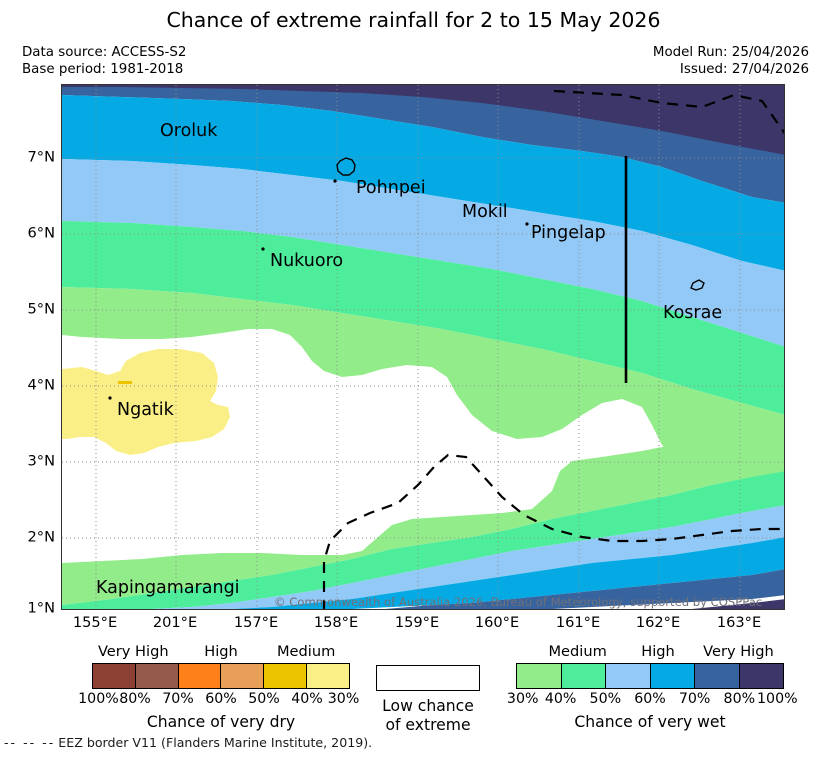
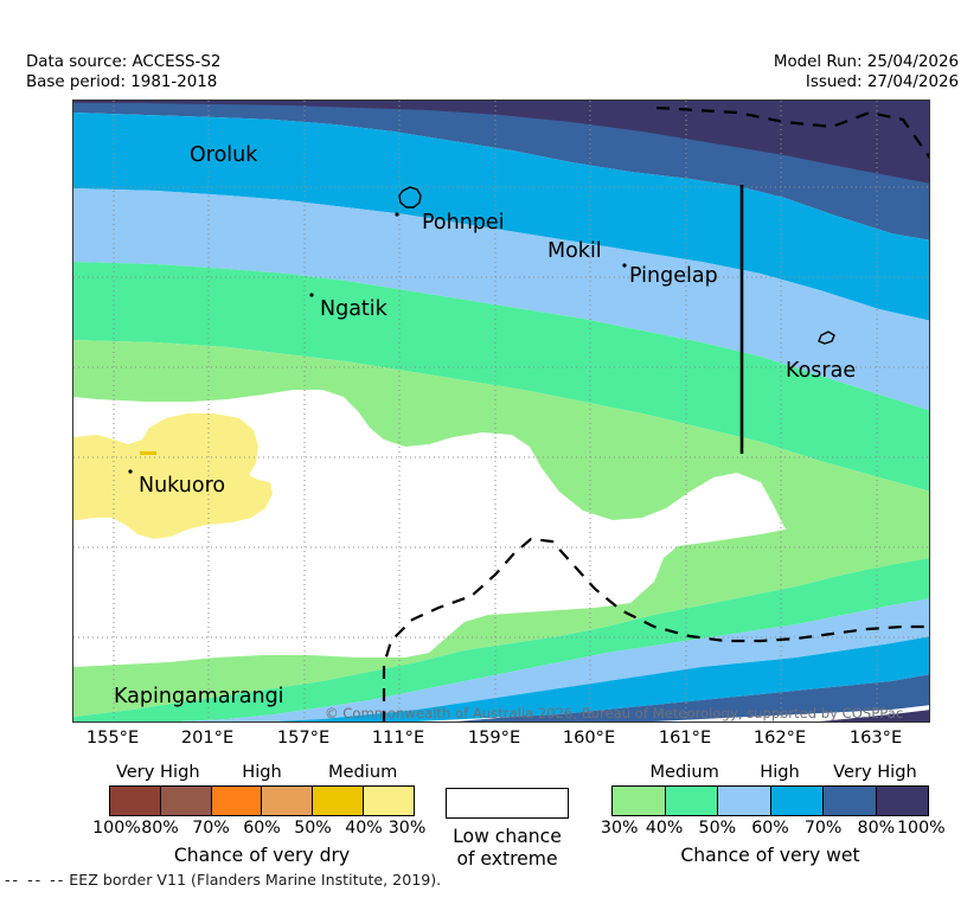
- Chance of extreme rainfall for 2 to 15 May 2026
  Data source: ACCESS-S2
  Base period: 1981-2018
  Model Run: 25/04/2026
  Issued: 27/04/2026
- 7°N
- 6°N
- 5°N
- 4°N
- 3°N
- 2°N
- 1°N
  Oroluk
  Pohnpei
  Mokil
  Pingelap
- Nukuoro
+ Ngatik
  Kosrae
- Ngatik
+ Nukuoro
  Kapingamarangi
  © Commonwealth of Australia 2026, Bureau of Meteorology, supported by COSPPac
  155°E
  201°E
  157°E
- 158°E
+ 111°E
  159°E
  160°E
  161°E
  162°E
  163°E
  Very High
  High
  Medium
  100%
  80%
  70%
  60%
  50%
  40%
  30%
  Chance of very dry
  Low chance
  of extreme
  Medium
  High
  Very High
  30%
  40%
  50%
  60%
  70%
  80%
  100%
  Chance of very wet
  -- -- -- EEZ border V11 (Flanders Marine Institute, 2019).
